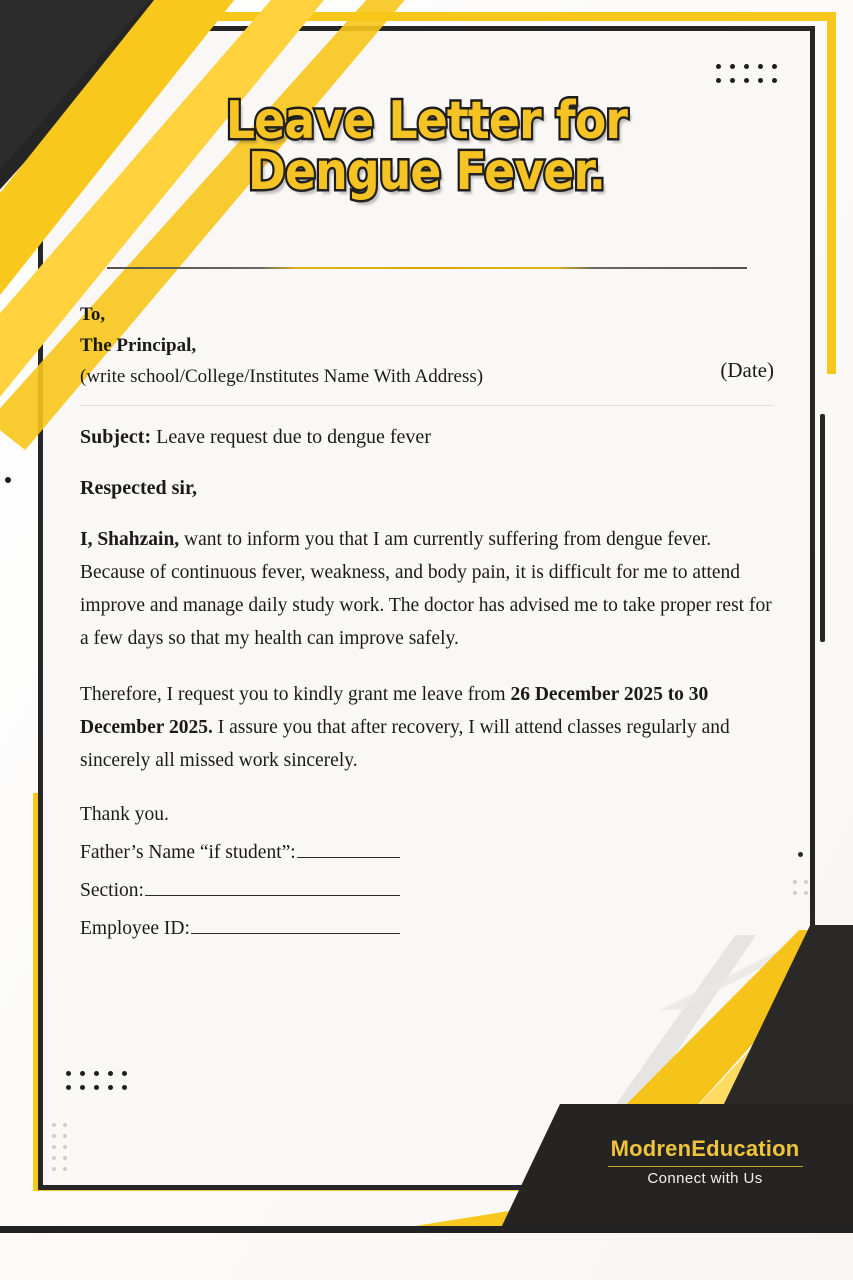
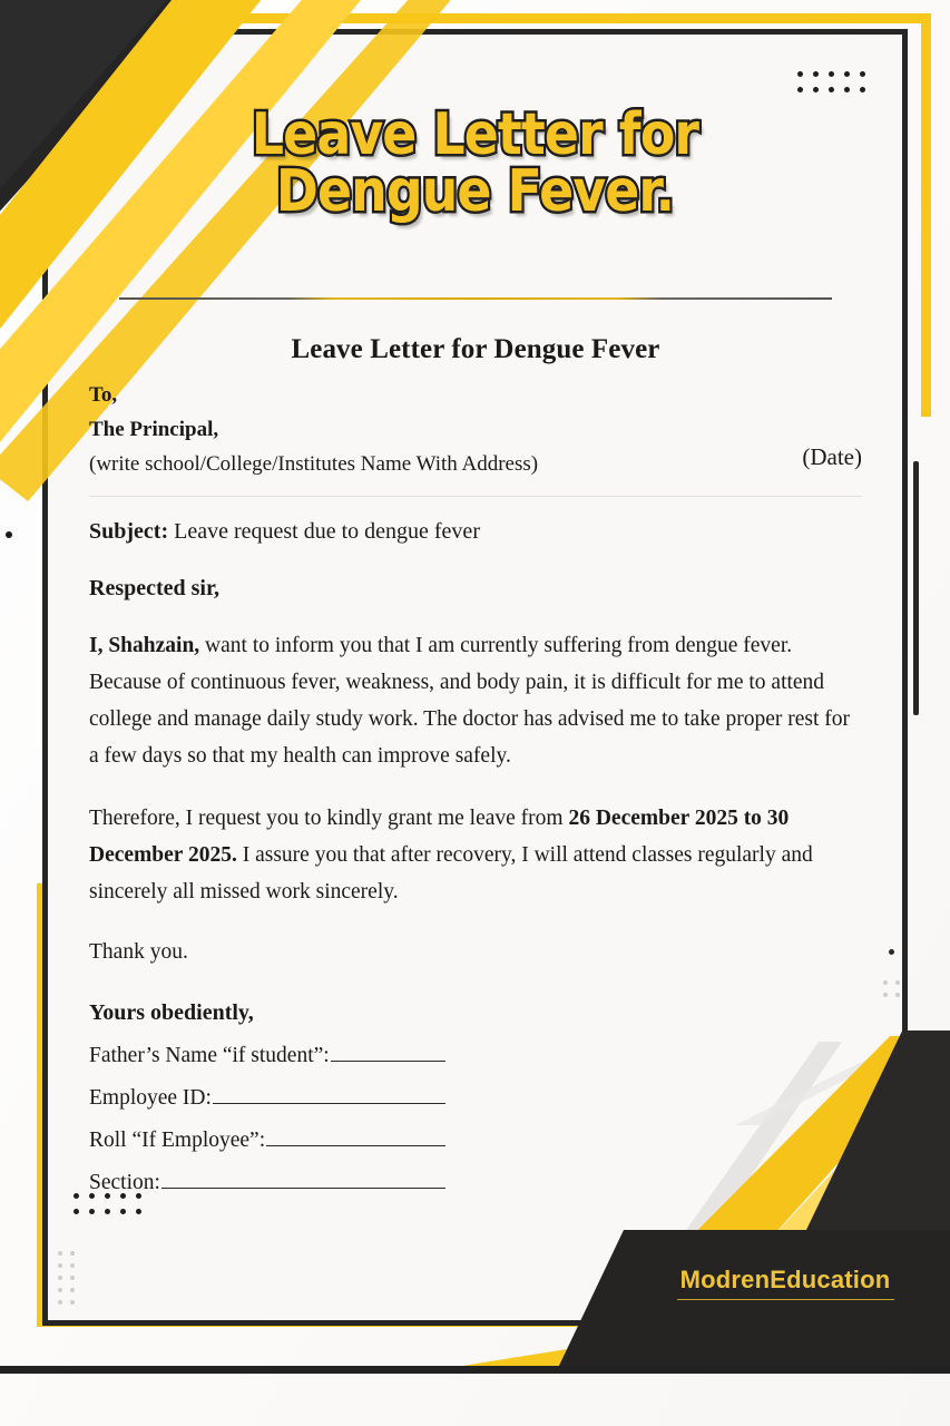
  Leave Letter for
  Dengue Fever.
+ Leave Letter for Dengue Fever
  To,
  The Principal,
  (write school/College/Institutes Name With Address)
  (Date)
  Subject: Leave request due to dengue fever
  Respected sir,
- I, Shahzain, want to inform you that I am currently suffering from dengue fever. Because of continuous fever, weakness, and body pain, it is difficult for me to attend improve and manage daily study work. The doctor has advised me to take proper rest for a few days so that my health can improve safely.
+ I, Shahzain, want to inform you that I am currently suffering from dengue fever. Because of continuous fever, weakness, and body pain, it is difficult for me to attend college and manage daily study work. The doctor has advised me to take proper rest for a few days so that my health can improve safely.
  Therefore, I request you to kindly grant me leave from 26 December 2025 to 30 December 2025. I assure you that after recovery, I will attend classes regularly and sincerely all missed work sincerely.
  Thank you.
+ Yours obediently,
  Father’s Name “if student”:
- Section:
+ Employee ID:
+ Roll “If Employee”:
- Employee ID:
+ Section:
  ModrenEducation
- Connect with Us
